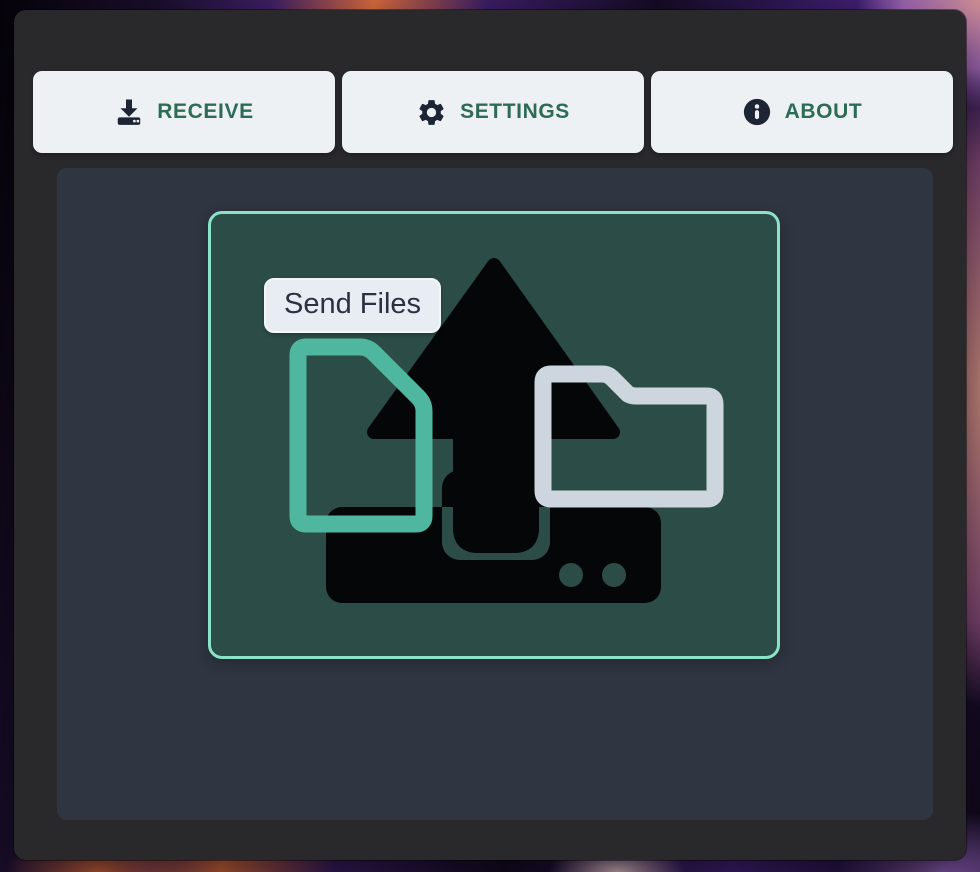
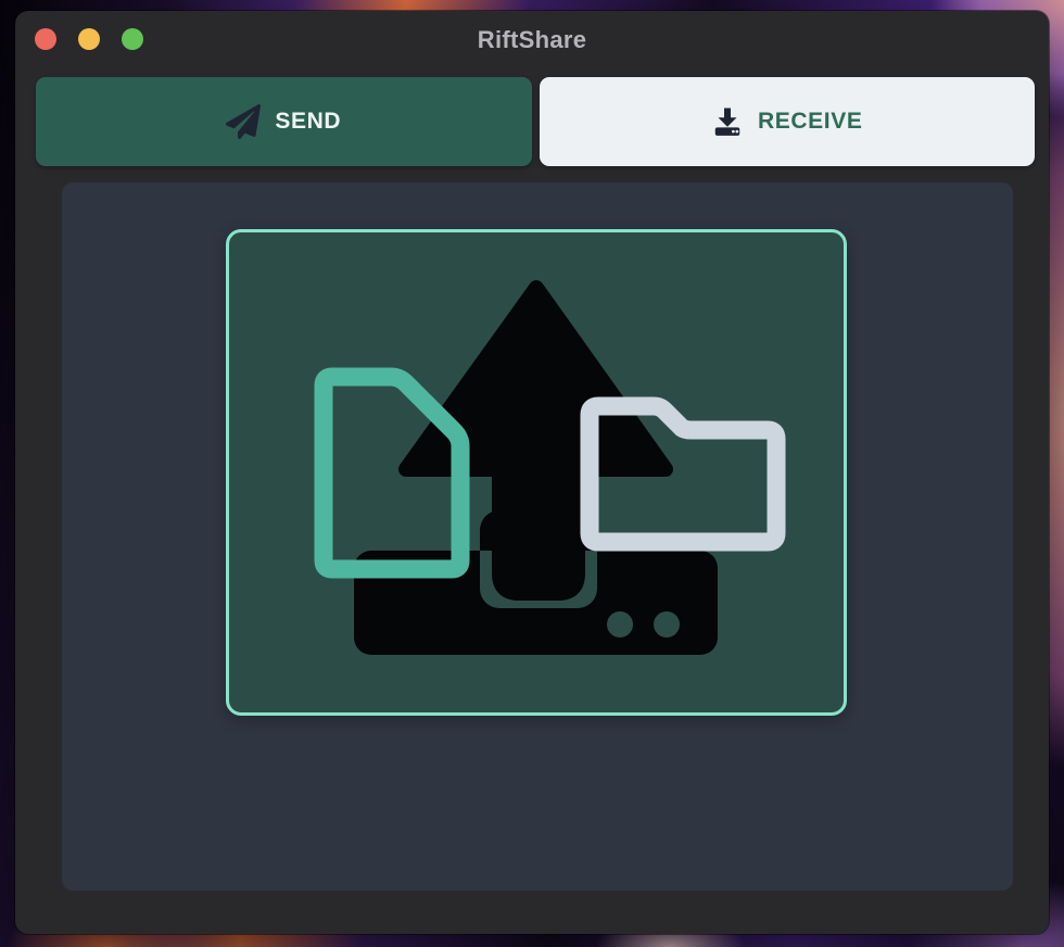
+ RiftShare
+ SEND
  RECEIVE
- SETTINGS
- ABOUT
- Send Files
